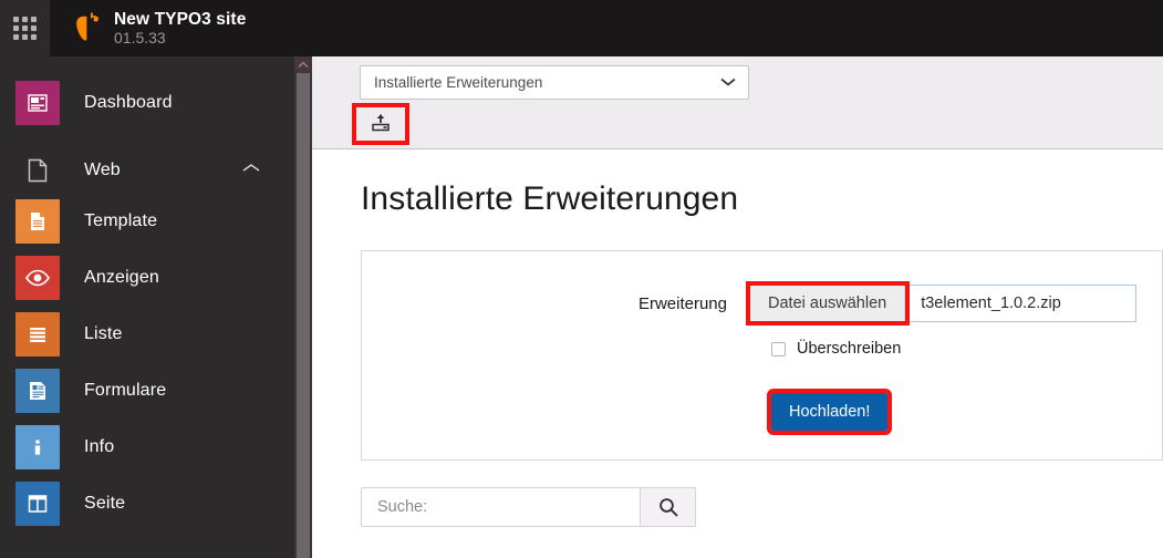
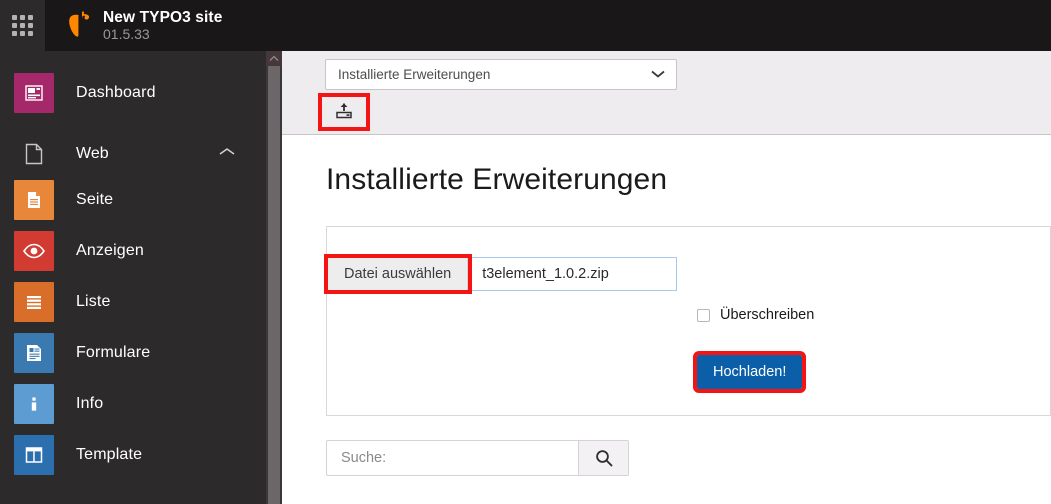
  New TYPO3 site
  01.5.33
  Dashboard
  Web
- Template
+ Seite
  Anzeigen
  Liste
  Formulare
  Info
- Seite
+ Template
  Installierte Erweiterungen
  Installierte Erweiterungen
- Erweiterung
  Datei auswählen
  t3element_1.0.2.zip
  Überschreiben
  Hochladen!
  Suche:
